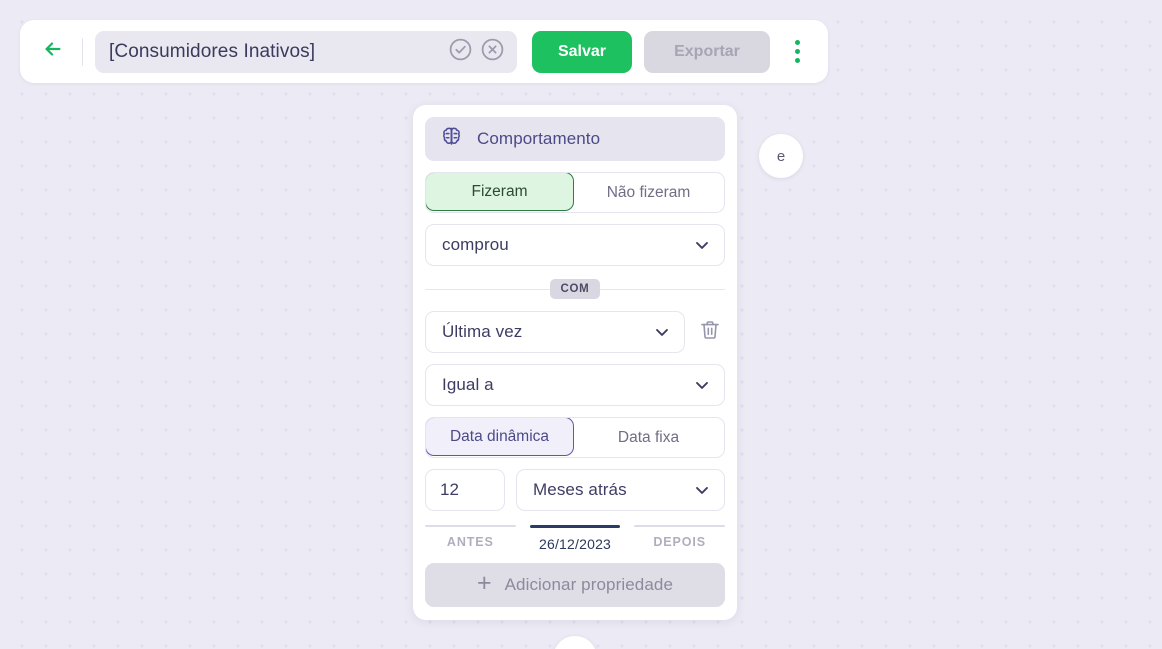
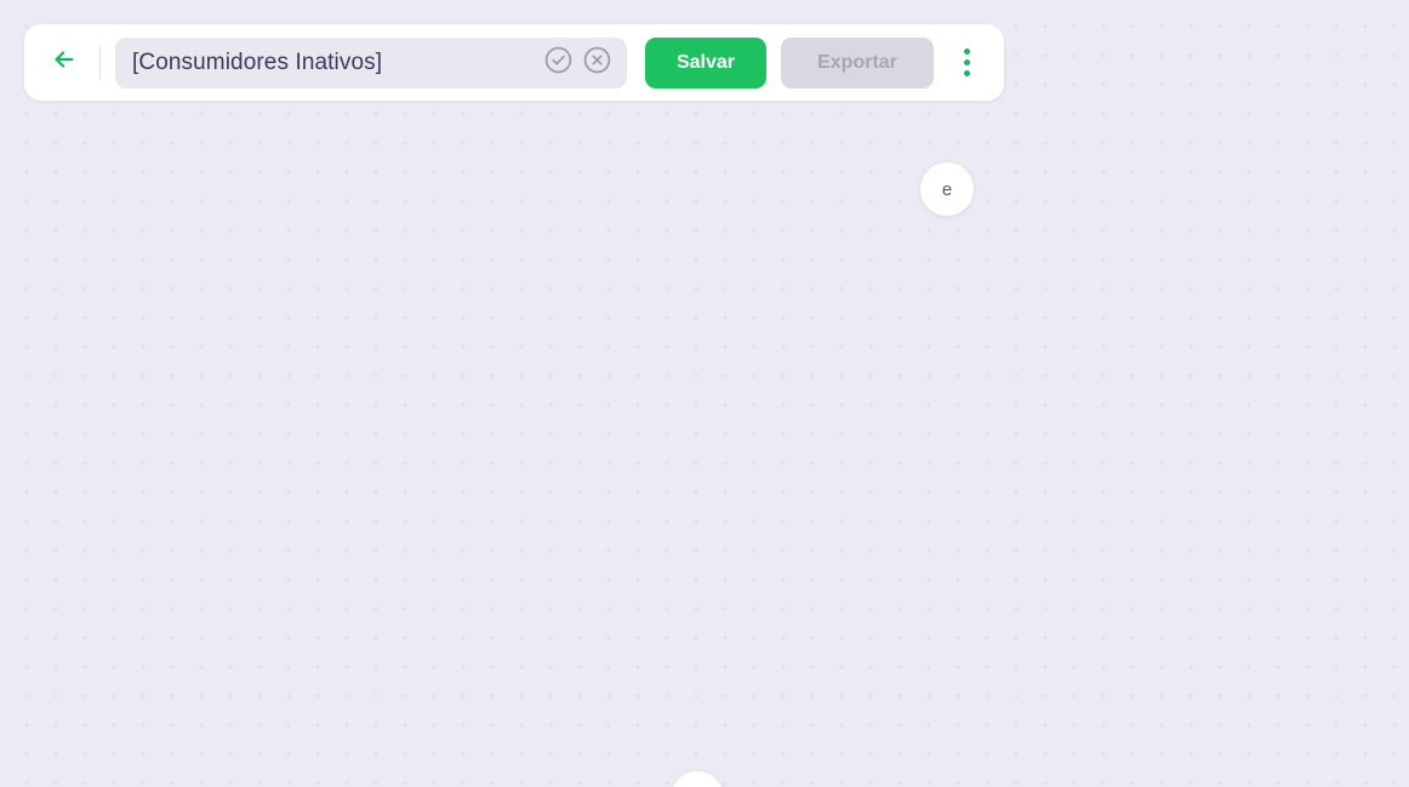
  [Consumidores Inativos]
  Salvar
  Exportar
- Comportamento
- Fizeram
- Não fizeram
- comprou
- COM
- Última vez
- Igual a
- Data dinâmica
- Data fixa
- 12
- Meses atrás
- ANTES
- 26/12/2023
- DEPOIS
- +
- Adicionar propriedade
  e
